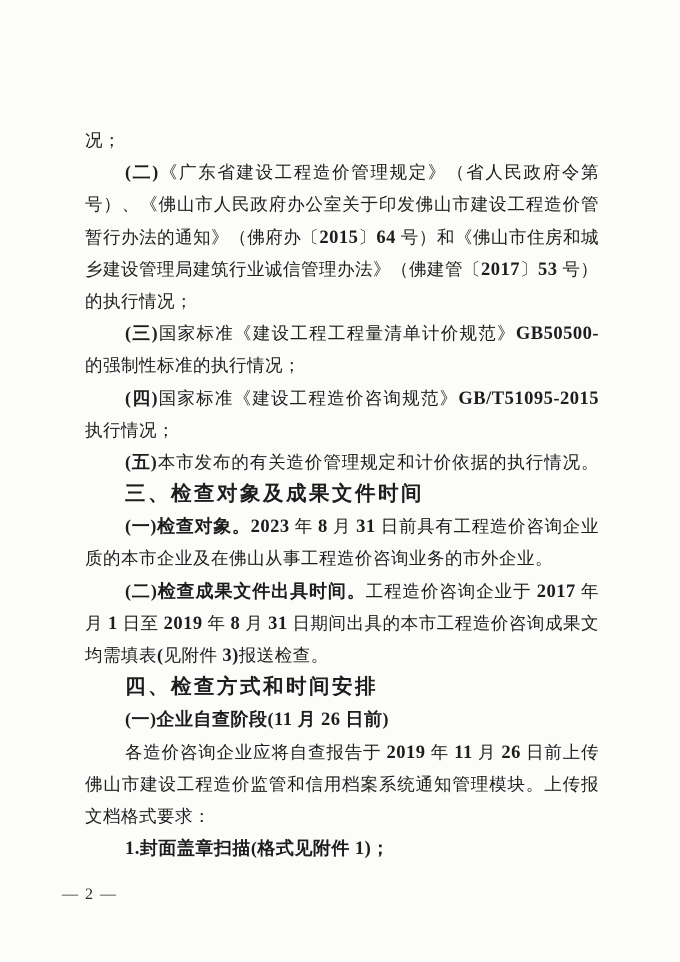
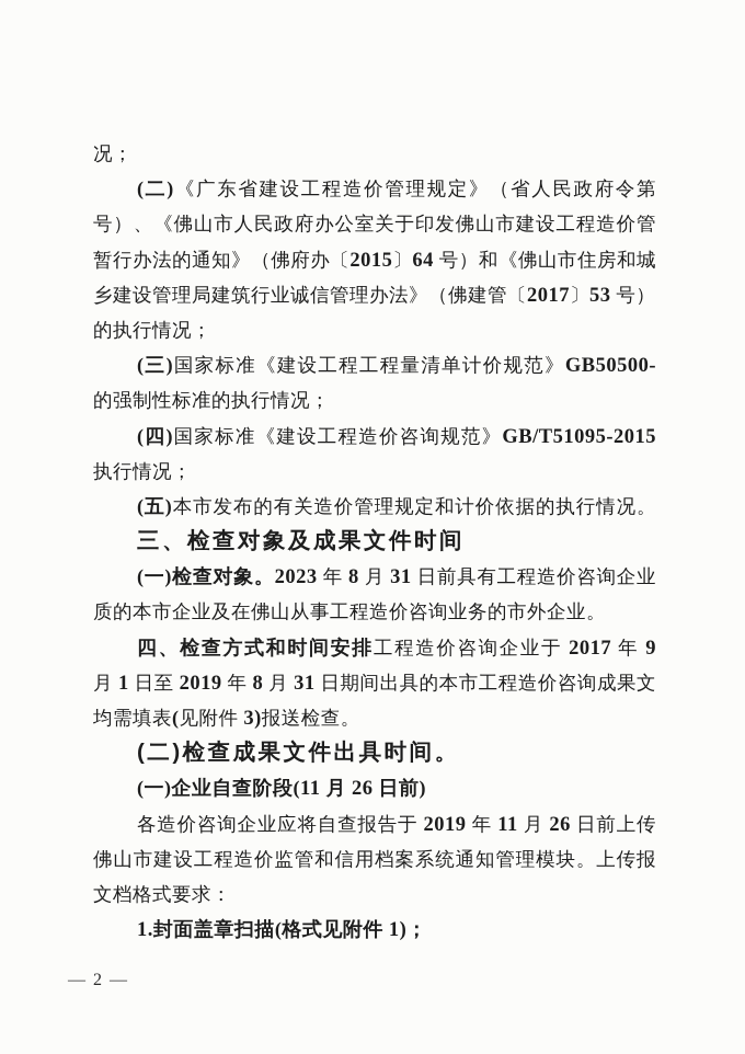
  况；
  (二)《广东省建设工程造价管理规定》（省人民政府令第
  号）、《佛山市人民政府办公室关于印发佛山市建设工程造价管
  暂行办法的通知》（佛府办〔2015〕64 号）和《佛山市住房和城
  乡建设管理局建筑行业诚信管理办法》（佛建管〔2017〕53 号）
  的执行情况；
  (三)国家标准《建设工程工程量清单计价规范》GB50500-
  的强制性标准的执行情况；
  (四)国家标准《建设工程造价咨询规范》GB/T51095-2015
  执行情况；
  (五)本市发布的有关造价管理规定和计价依据的执行情况。
  三、检查对象及成果文件时间
  (一)检查对象。2023 年 8 月 31 日前具有工程造价咨询企业
  质的本市企业及在佛山从事工程造价咨询业务的市外企业。
- (二)检查成果文件出具时间。工程造价咨询企业于 2017 年
+ 四、检查方式和时间安排工程造价咨询企业于 2017 年 9
  月 1 日至 2019 年 8 月 31 日期间出具的本市工程造价咨询成果文
  均需填表(见附件 3)报送检查。
- 四、检查方式和时间安排
+ (二)检查成果文件出具时间。
  (一)企业自查阶段(11 月 26 日前)
  各造价咨询企业应将自查报告于 2019 年 11 月 26 日前上传
  佛山市建设工程造价监管和信用档案系统通知管理模块。上传报
  文档格式要求：
  1.封面盖章扫描(格式见附件 1)；
  — 2 —
